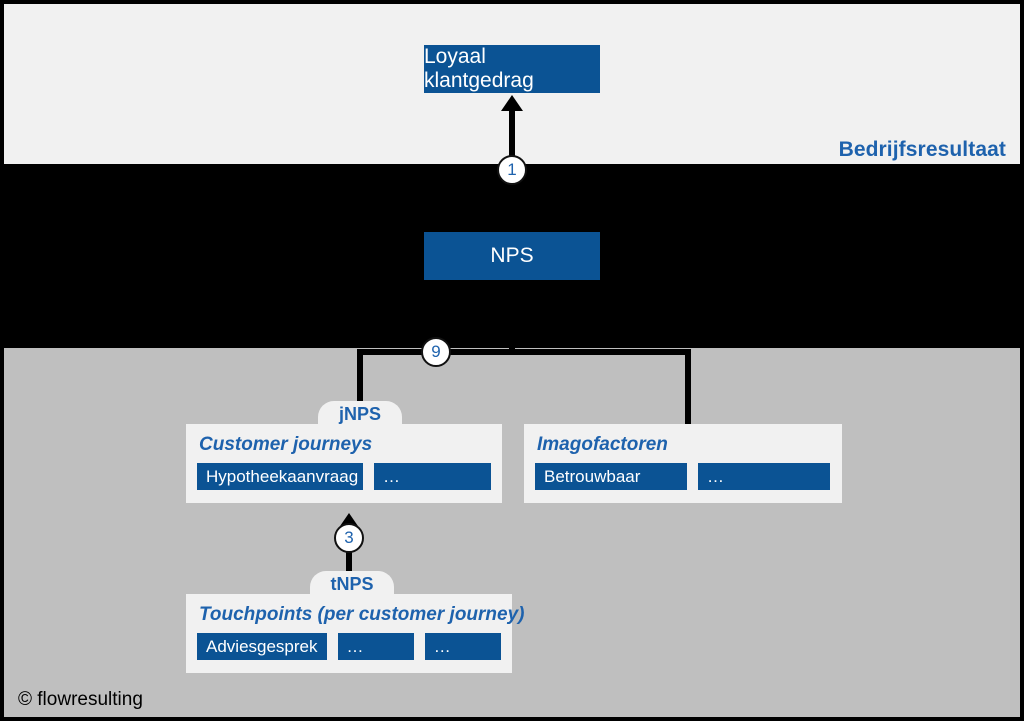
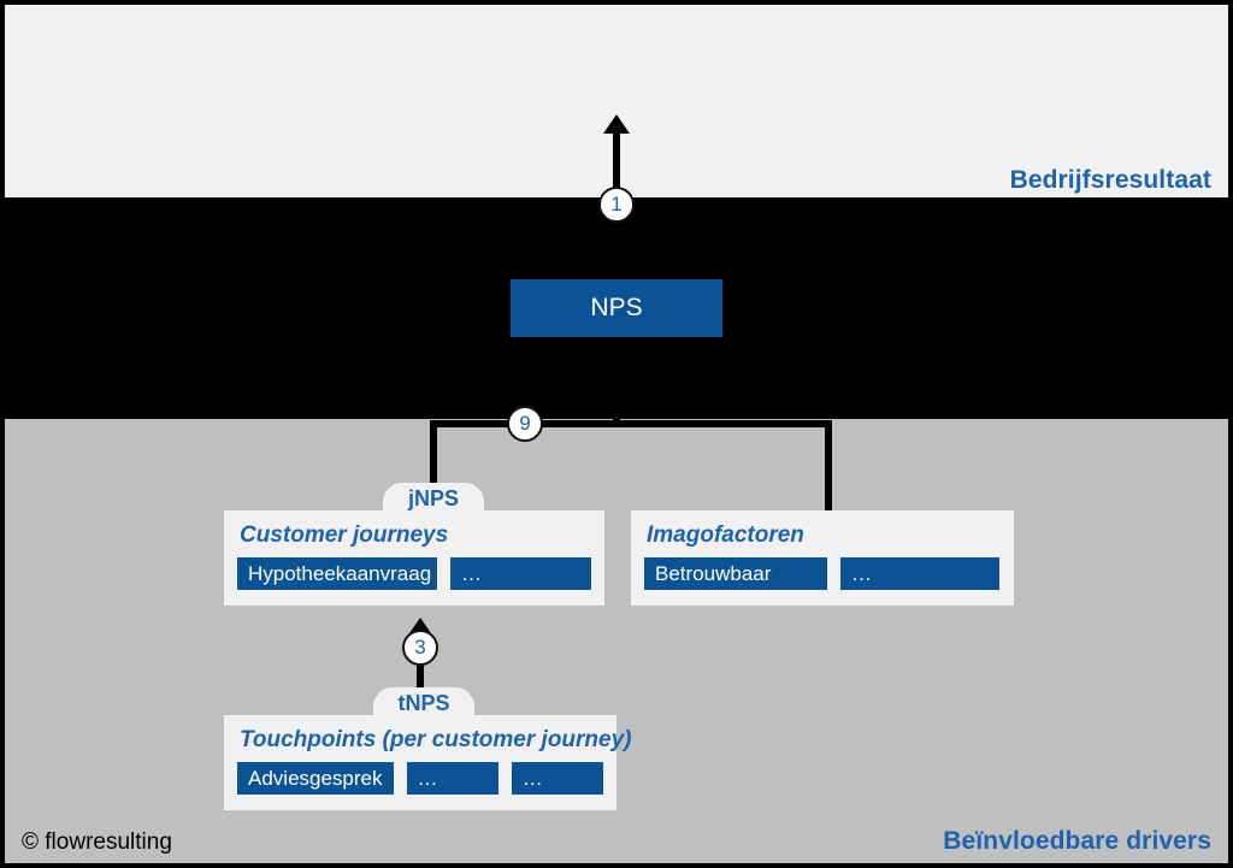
  Bedrijfsresultaat
+ Beïnvloedbare drivers
  © flowresulting
  1
  9
  3
- Loyaal klantgedrag
  NPS
  jNPS
  Customer journeys
  Hypotheekaanvraag
  …
  Imagofactoren
  Betrouwbaar
  …
  tNPS
  Touchpoints (per customer journey)
  Adviesgesprek
  …
  …
